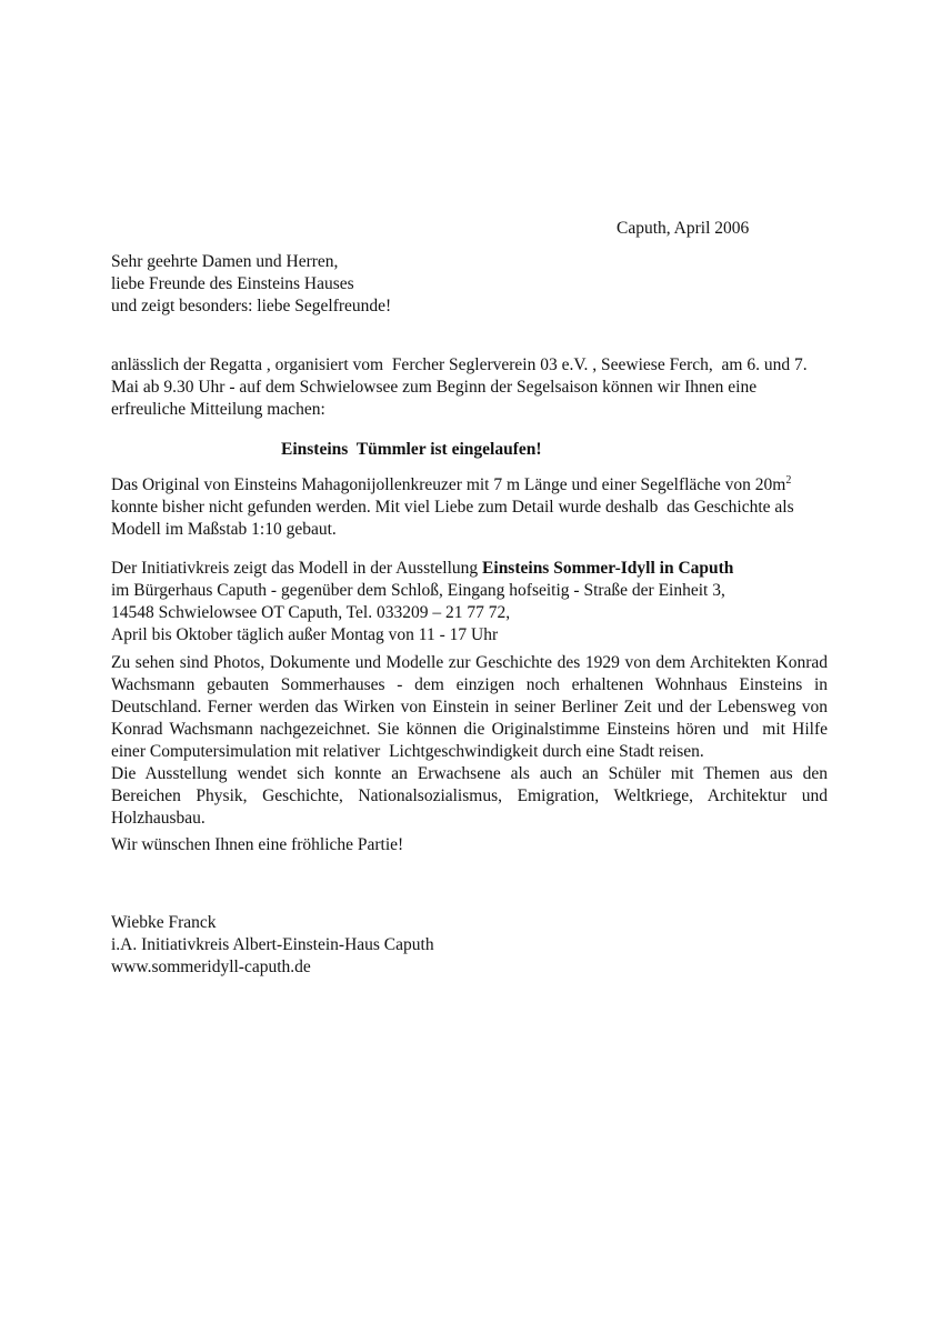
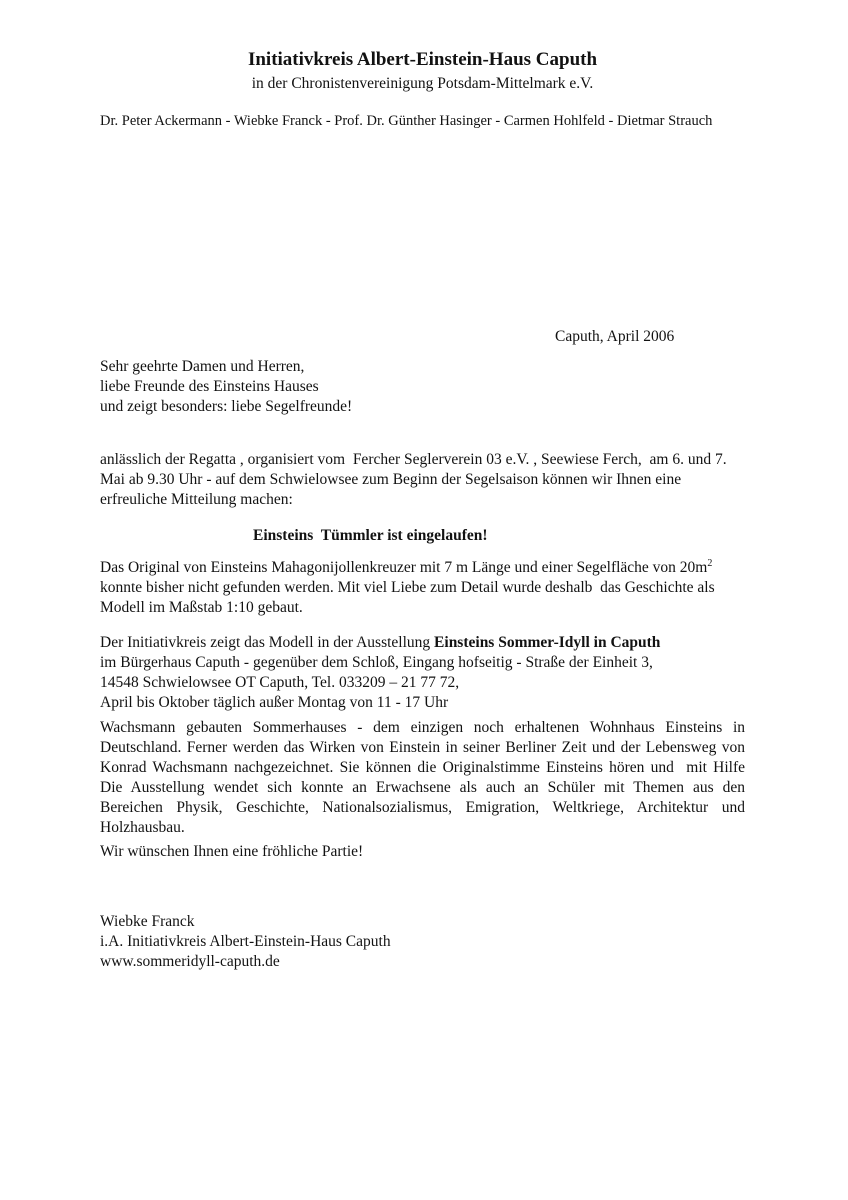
+ Initiativkreis Albert-Einstein-Haus Caputh
+ in der Chronistenvereinigung Potsdam-Mittelmark e.V.
+ Dr. Peter Ackermann - Wiebke Franck - Prof. Dr. Günther Hasinger - Carmen Hohlfeld - Dietmar Strauch
  Caputh, April 2006
  Sehr geehrte Damen und Herren,
  liebe Freunde des Einsteins Hauses
  und zeigt besonders: liebe Segelfreunde!
  anlässlich der Regatta , organisiert vom Fercher Seglerverein 03 e.V. , Seewiese Ferch, am 6. und 7.
  Mai ab 9.30 Uhr - auf dem Schwielowsee zum Beginn der Segelsaison können wir Ihnen eine
  erfreuliche Mitteilung machen:
  Einsteins Tümmler ist eingelaufen!
  Das Original von Einsteins Mahagonijollenkreuzer mit 7 m Länge und einer Segelfläche von 20m2
  konnte bisher nicht gefunden werden. Mit viel Liebe zum Detail wurde deshalb das Geschichte als
  Modell im Maßstab 1:10 gebaut.
  Der Initiativkreis zeigt das Modell in der Ausstellung Einsteins Sommer-Idyll in Caputh
  im Bürgerhaus Caputh - gegenüber dem Schloß, Eingang hofseitig - Straße der Einheit 3,
  14548 Schwielowsee OT Caputh, Tel. 033209 – 21 77 72,
  April bis Oktober täglich außer Montag von 11 - 17 Uhr
- Zu sehen sind Photos, Dokumente und Modelle zur Geschichte des 1929 von dem Architekten Konrad
  Wachsmann gebauten Sommerhauses - dem einzigen noch erhaltenen Wohnhaus Einsteins in
  Deutschland. Ferner werden das Wirken von Einstein in seiner Berliner Zeit und der Lebensweg von
  Konrad Wachsmann nachgezeichnet. Sie können die Originalstimme Einsteins hören und mit Hilfe
- einer Computersimulation mit relativer Lichtgeschwindigkeit durch eine Stadt reisen.
  Die Ausstellung wendet sich konnte an Erwachsene als auch an Schüler mit Themen aus den
  Bereichen Physik, Geschichte, Nationalsozialismus, Emigration, Weltkriege, Architektur und
  Holzhausbau.
  Wir wünschen Ihnen eine fröhliche Partie!
  Wiebke Franck
  i.A. Initiativkreis Albert-Einstein-Haus Caputh
  www.sommeridyll-caputh.de
